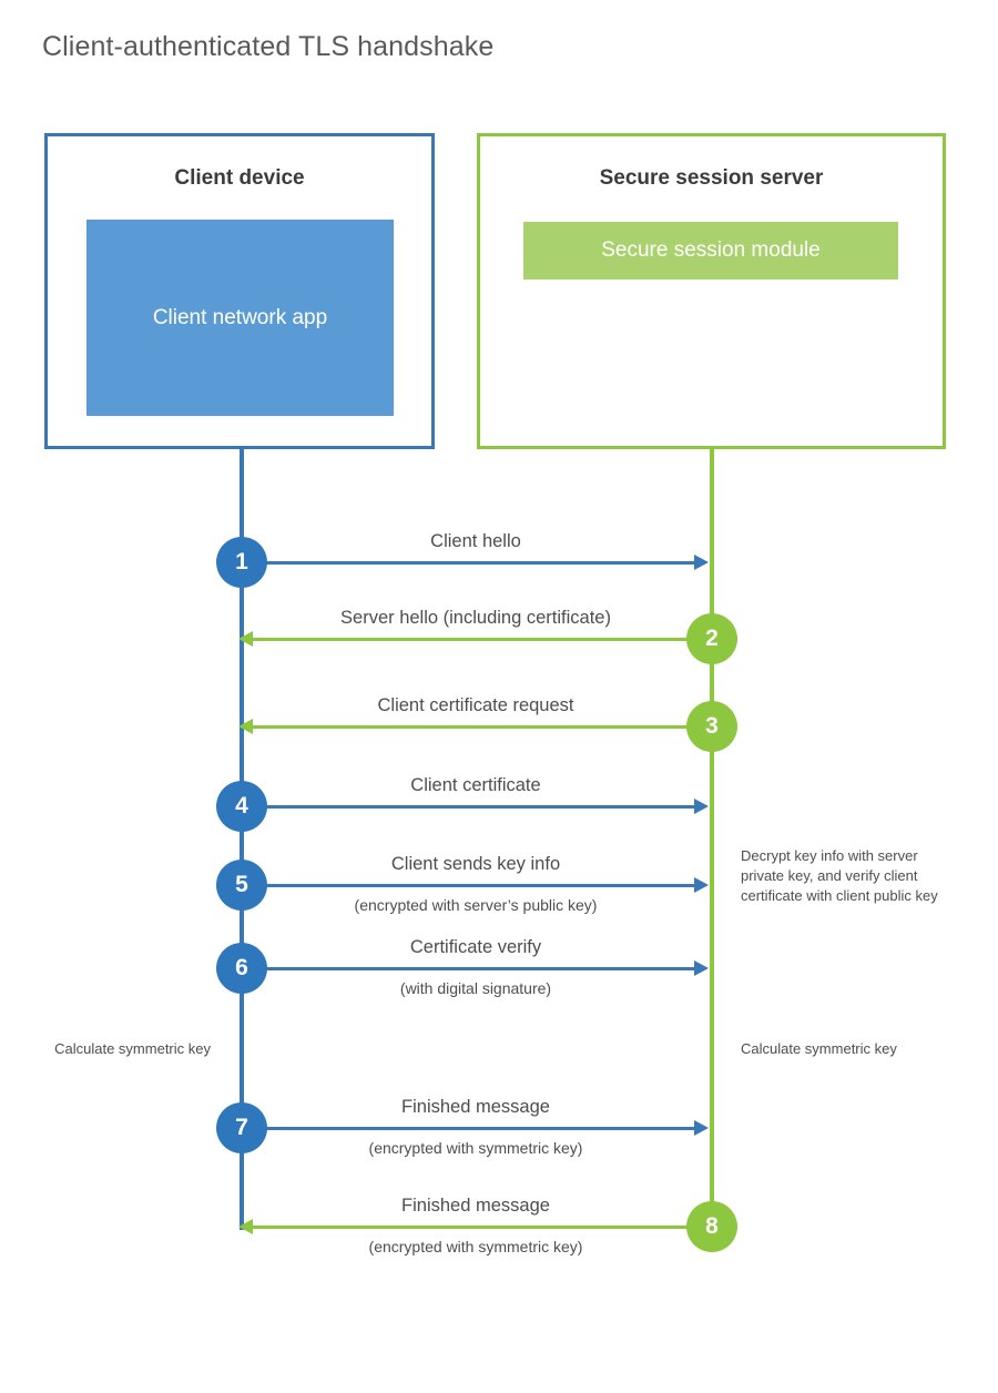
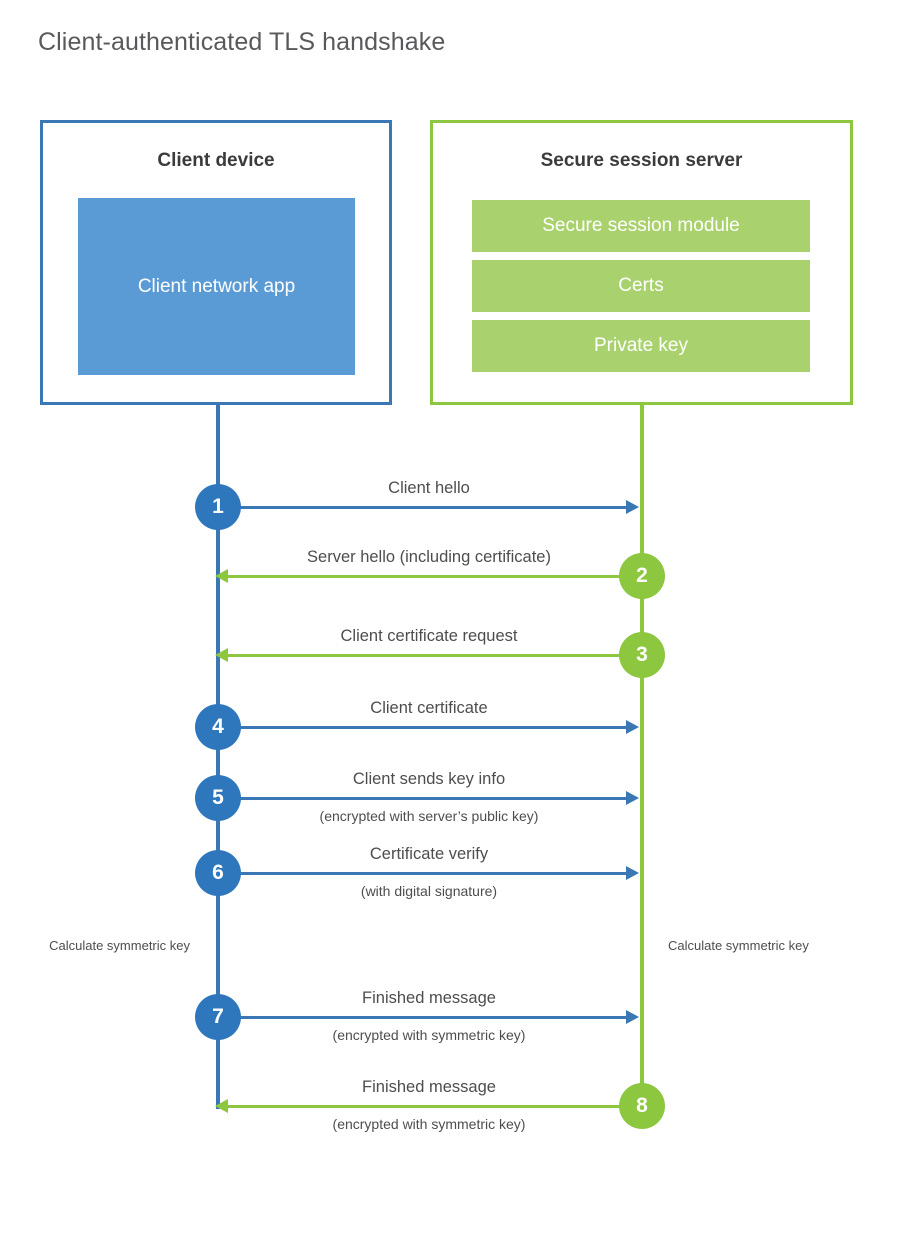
  Client-authenticated TLS handshake
  Client device
  Client network app
  Secure session server
  Secure session module
+ Certs
+ Private key
  Client hello
  1
  Server hello (including certificate)
  2
  Client certificate request
  3
  Client certificate
  4
  Client sends key info
  (encrypted with server’s public key)
  5
  Certificate verify
  (with digital signature)
  6
  Finished message
  (encrypted with symmetric key)
  7
  Finished message
  (encrypted with symmetric key)
  8
- Decrypt key info with server private key, and verify client certificate with client public key
  Calculate symmetric key
  Calculate symmetric key
